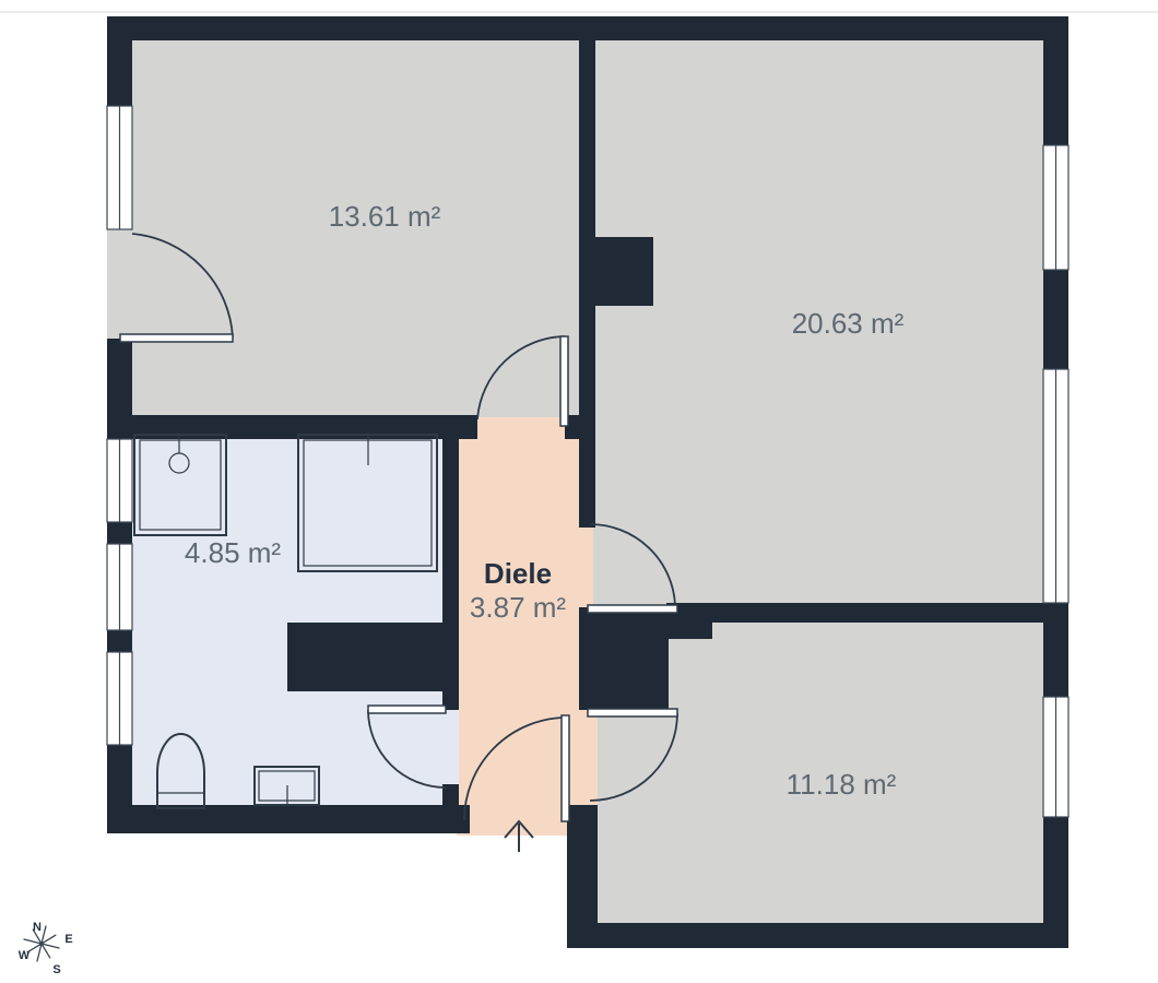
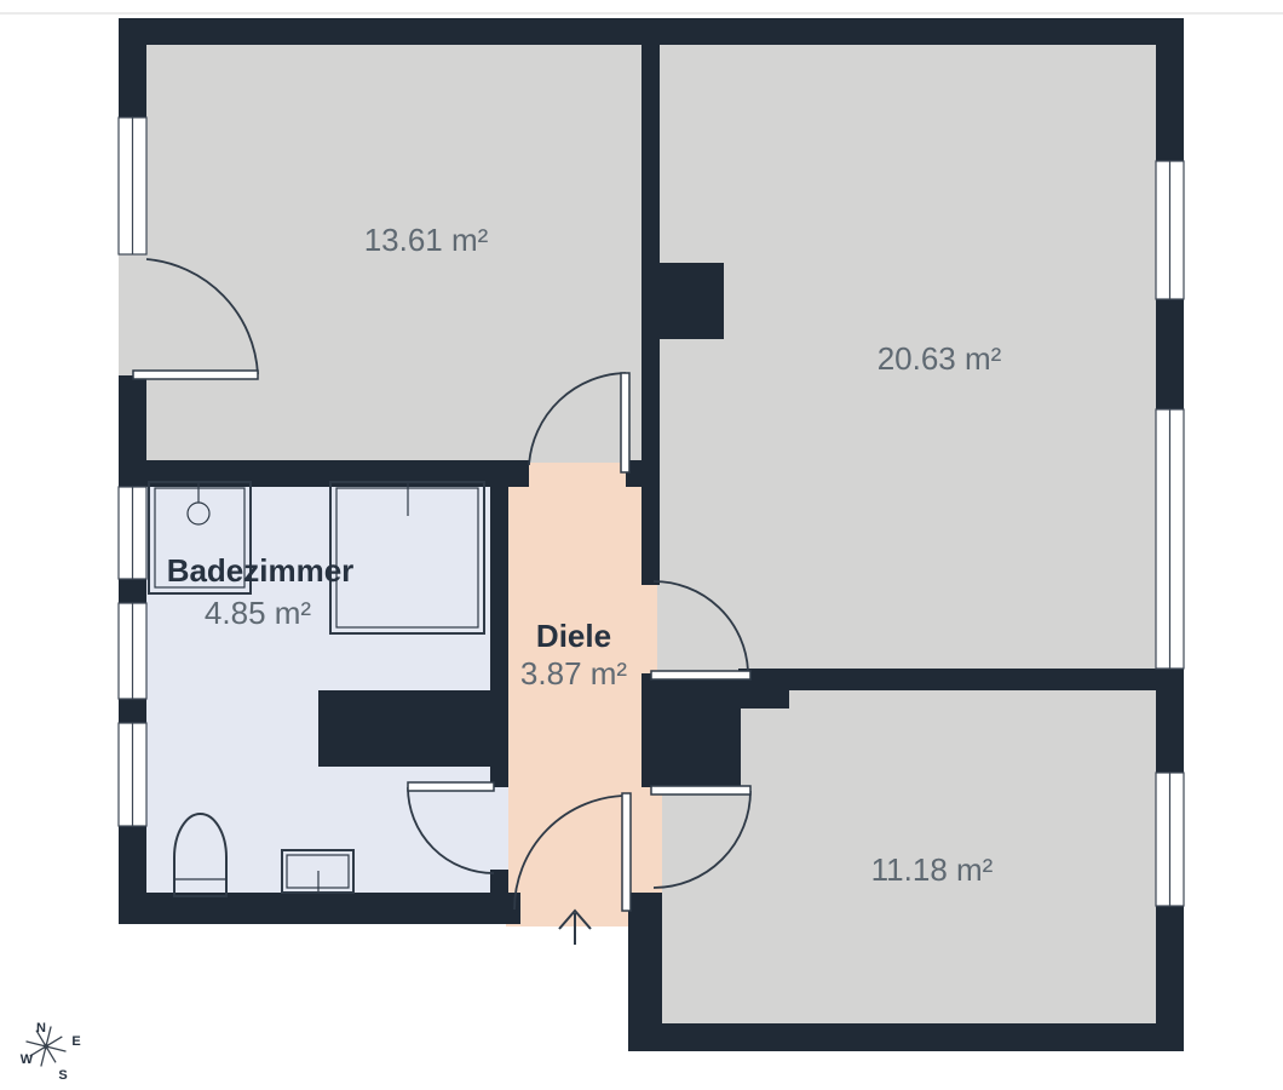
  13.61 m²
  20.63 m²
+ Badezimmer
  4.85 m²
  Diele
  3.87 m²
  11.18 m²
  N
  E
  W
  S
